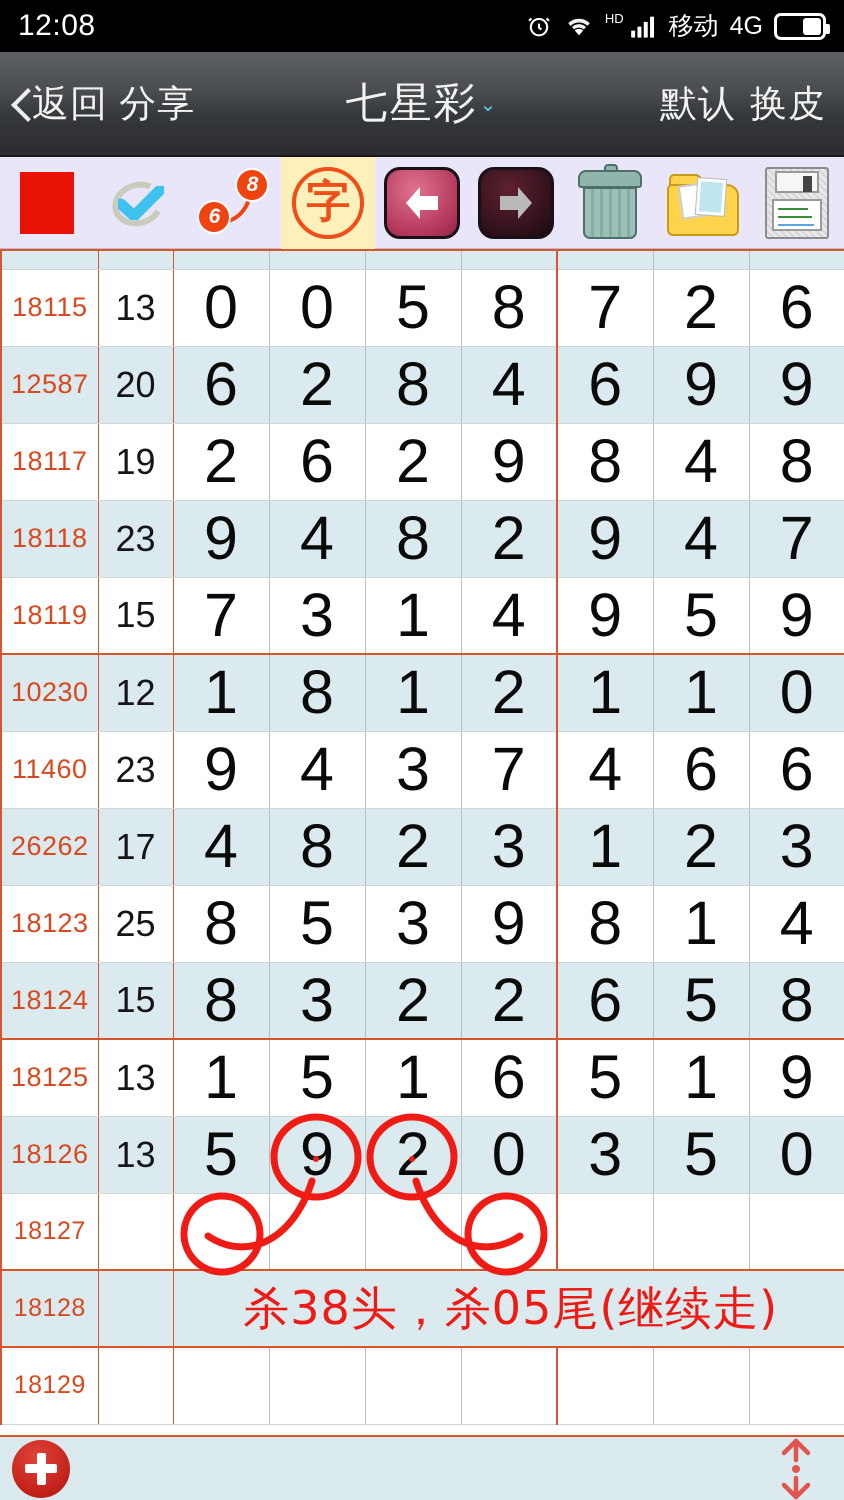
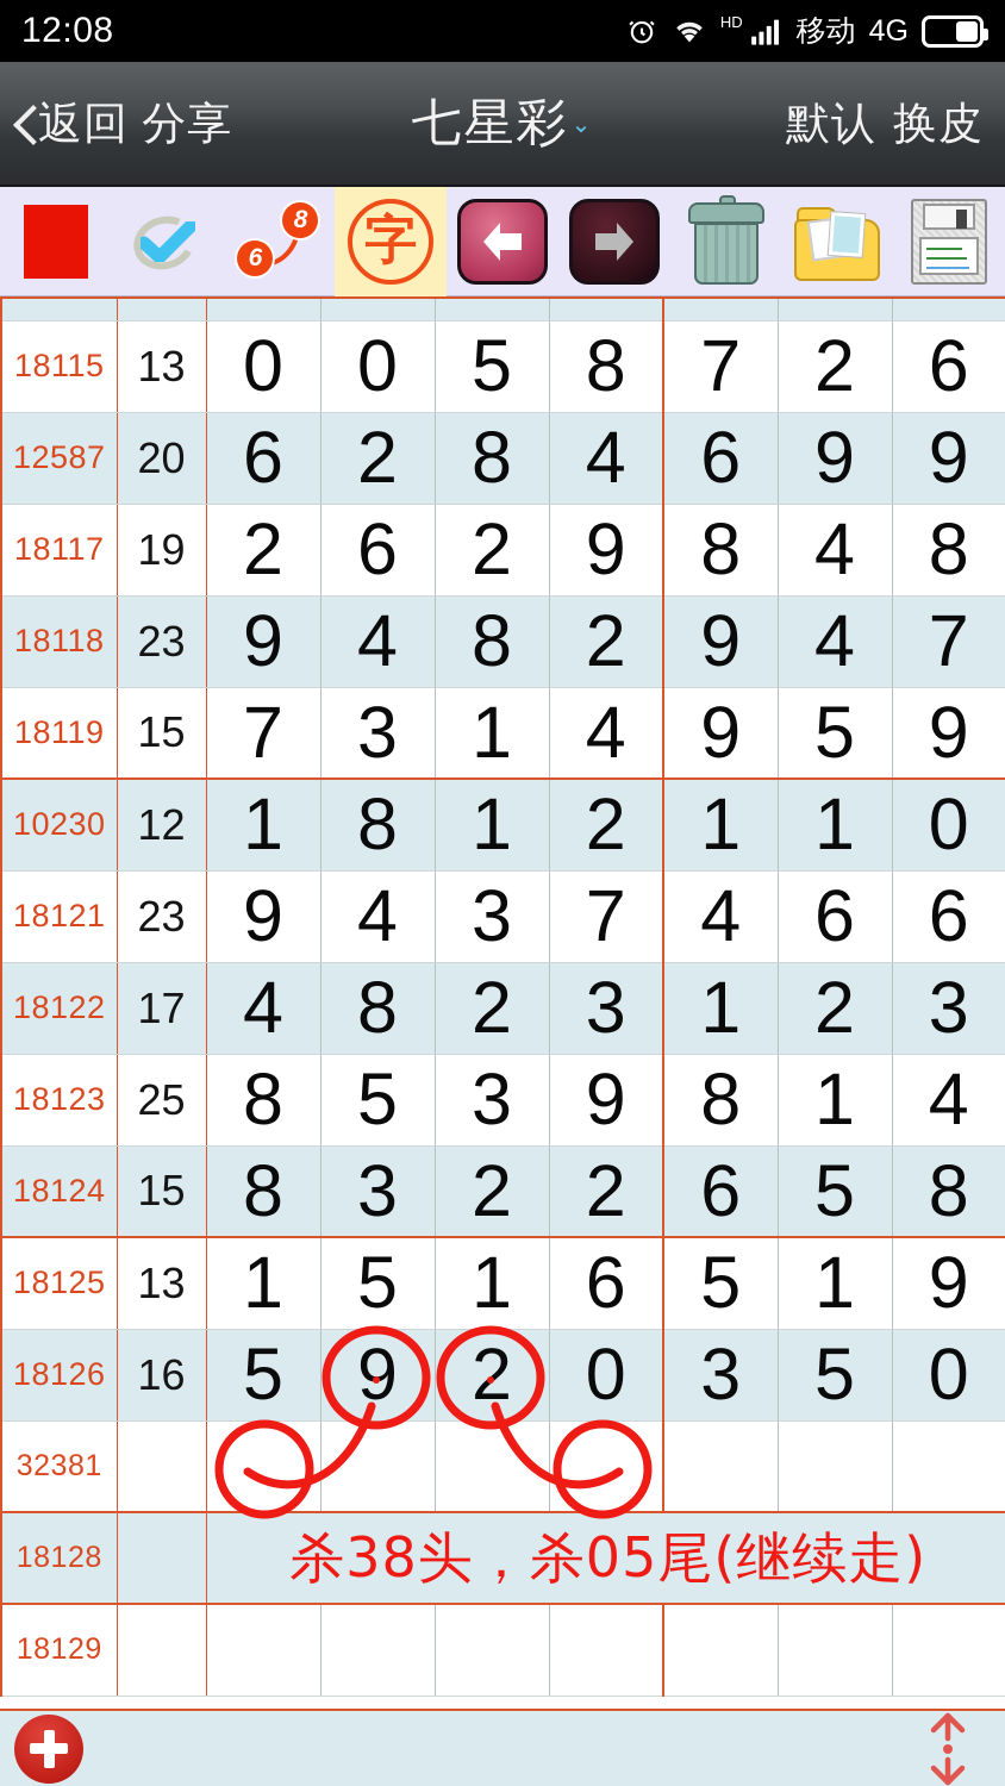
  12:08
  HD
  移动
  4G
  返回 分享
  七星彩⌄
  默认
  换皮
  6
  8
  字
  18115	13	0	0	5	8	7	2	6
  12587	20	6	2	8	4	6	9	9
  18117	19	2	6	2	9	8	4	8
  18118	23	9	4	8	2	9	4	7
  18119	15	7	3	1	4	9	5	9
  10230	12	1	8	1	2	1	1	0
- 11460	23	9	4	3	7	4	6	6
+ 18121	23	9	4	3	7	4	6	6
- 26262	17	4	8	2	3	1	2	3
+ 18122	17	4	8	2	3	1	2	3
  18123	25	8	5	3	9	8	1	4
  18124	15	8	3	2	2	6	5	8
  18125	13	1	5	1	6	5	1	9
- 18126	13	5	9	2	0	3	5	0
+ 18126	16	5	9	2	0	3	5	0
- 18127
+ 32381
  18128		杀38头，杀05尾(继续走)
  18129
